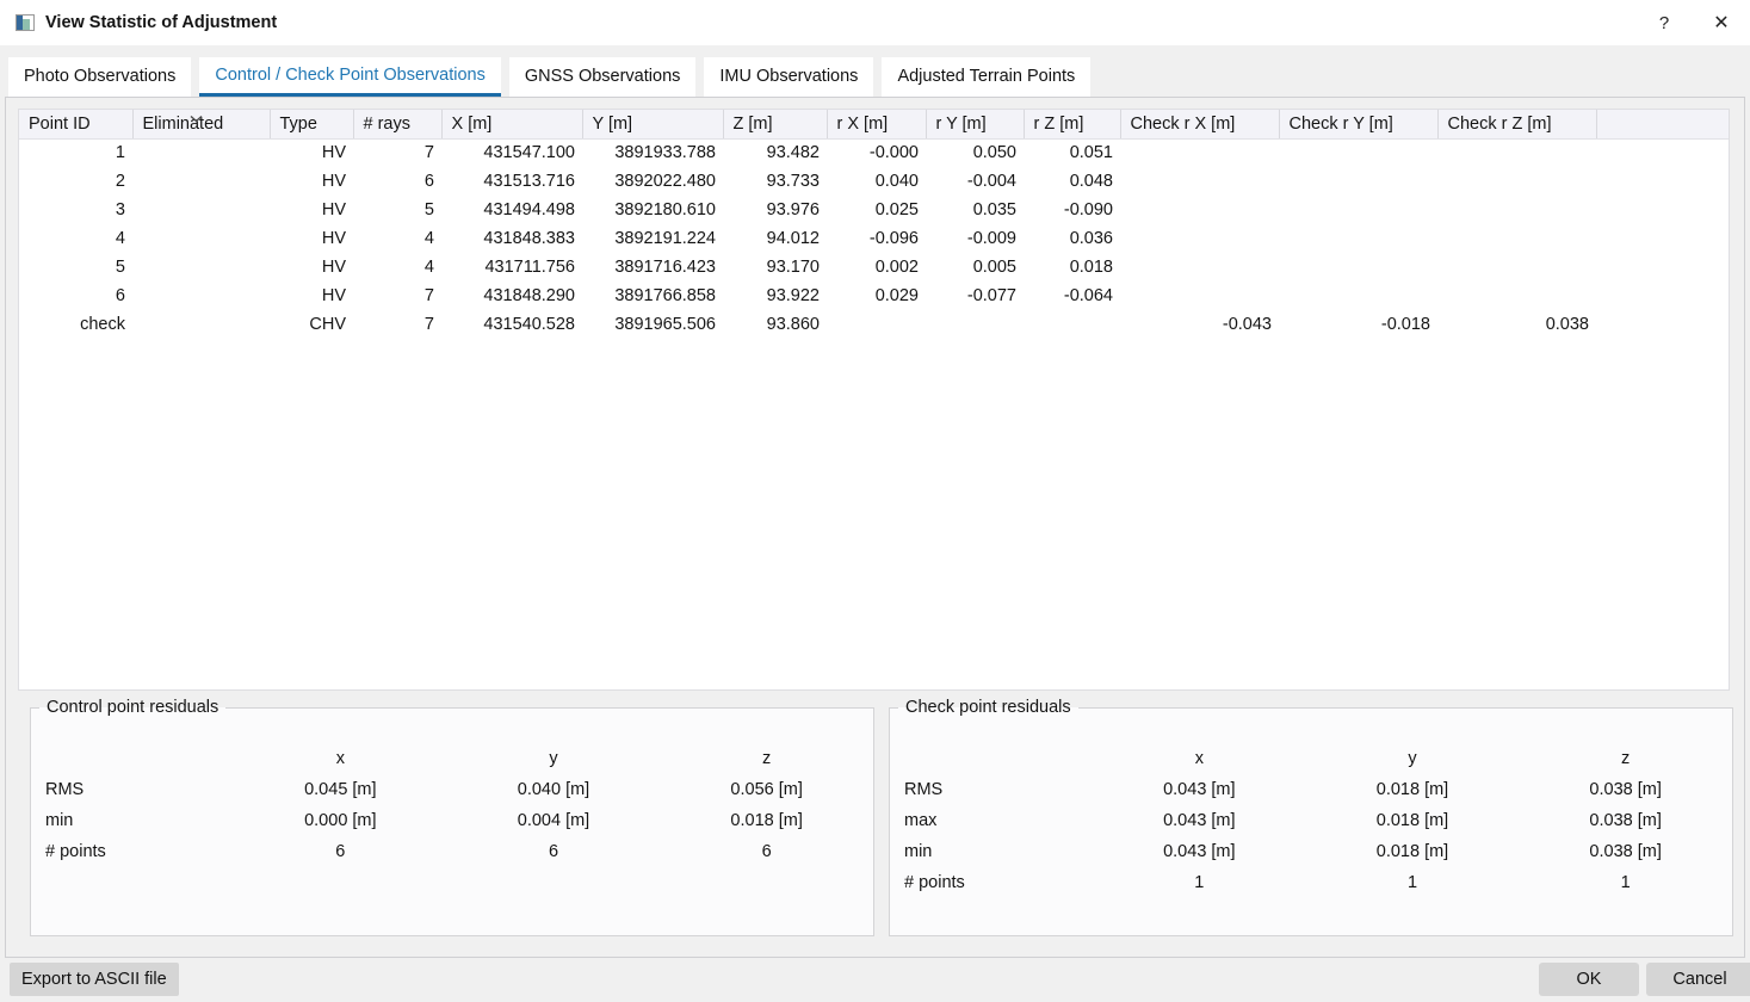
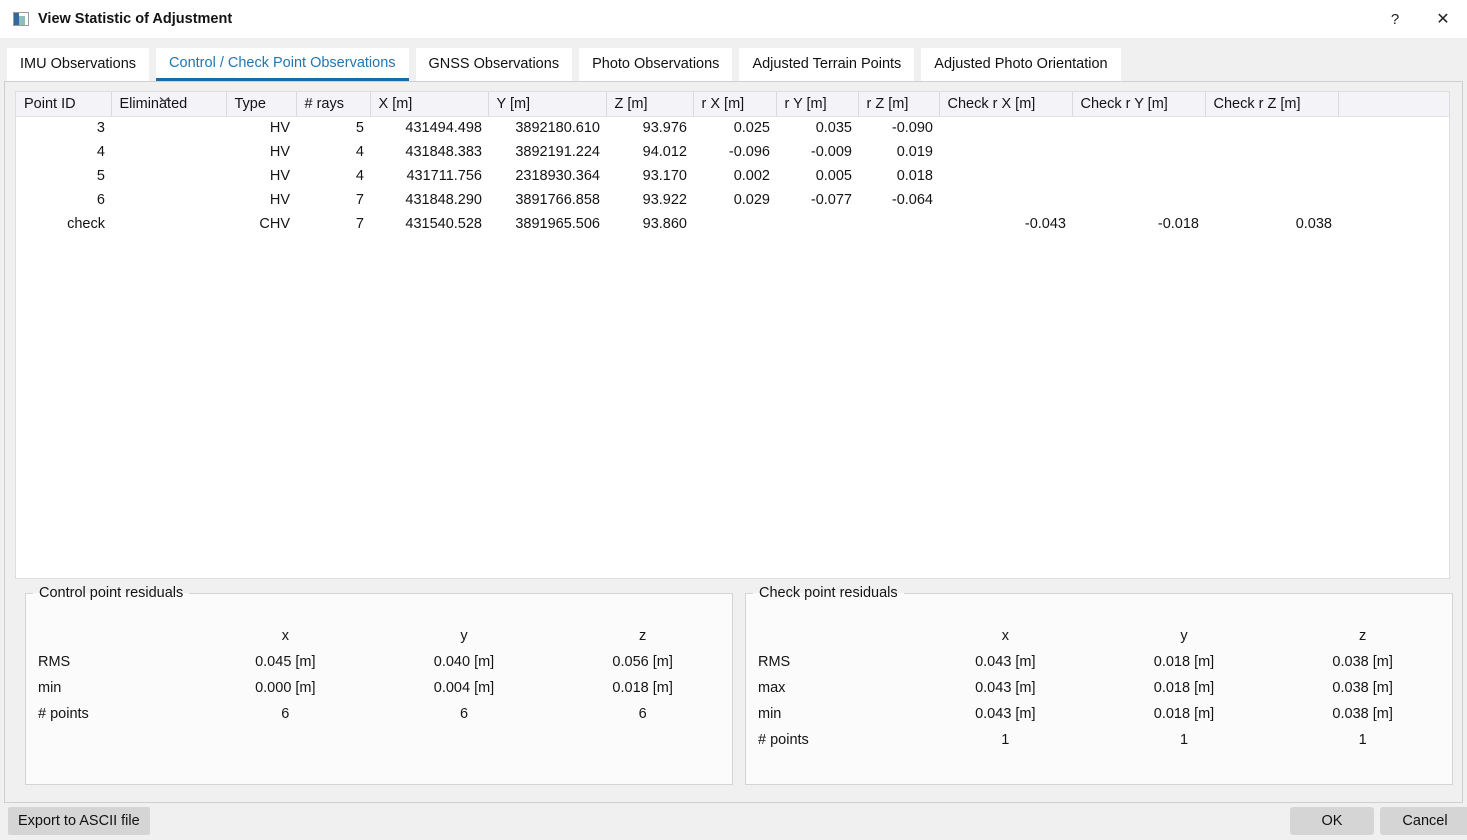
  View Statistic of Adjustment
  ?
  ✕
- Photo Observations
+ IMU Observations
  Control / Check Point Observations
  GNSS Observations
- IMU Observations
+ Photo Observations
  Adjusted Terrain Points
+ Adjusted Photo Orientation
  Point ID	Eliminated	Type	# rays	X [m]	Y [m]	Z [m]	r X [m]	r Y [m]	r Z [m]	Check r X [m]	Check r Y [m]	Check r Z [m]
- 1		HV	7	431547.100	3891933.788	93.482	-0.000	0.050	0.051
- 2		HV	6	431513.716	3892022.480	93.733	0.040	-0.004	0.048
  3		HV	5	431494.498	3892180.610	93.976	0.025	0.035	-0.090
- 4		HV	4	431848.383	3892191.224	94.012	-0.096	-0.009	0.036
+ 4		HV	4	431848.383	3892191.224	94.012	-0.096	-0.009	0.019
- 5		HV	4	431711.756	3891716.423	93.170	0.002	0.005	0.018
+ 5		HV	4	431711.756	2318930.364	93.170	0.002	0.005	0.018
  6		HV	7	431848.290	3891766.858	93.922	0.029	-0.077	-0.064
  check		CHV	7	431540.528	3891965.506	93.860				-0.043	-0.018	0.038
  Control point residuals
  	x	y	z
  RMS	0.045 [m]	0.040 [m]	0.056 [m]
  min	0.000 [m]	0.004 [m]	0.018 [m]
  # points	6	6	6
  Check point residuals
  	x	y	z
  RMS	0.043 [m]	0.018 [m]	0.038 [m]
  max	0.043 [m]	0.018 [m]	0.038 [m]
  min	0.043 [m]	0.018 [m]	0.038 [m]
  # points	1	1	1
  Export to ASCII file
  OK
  Cancel
